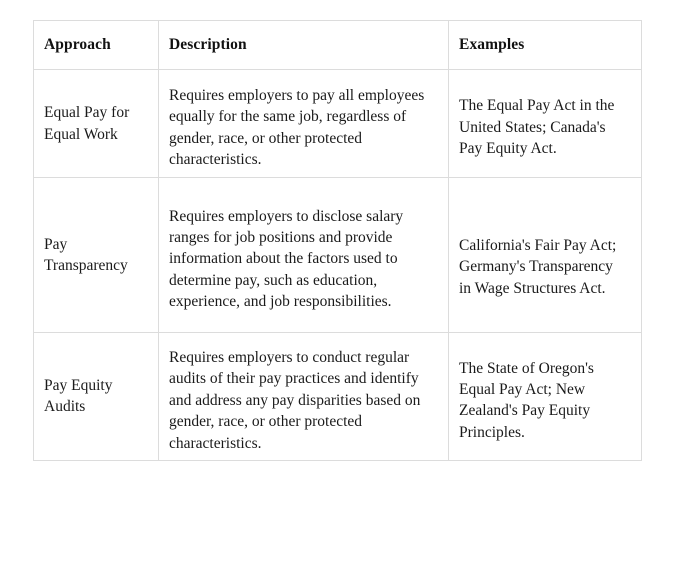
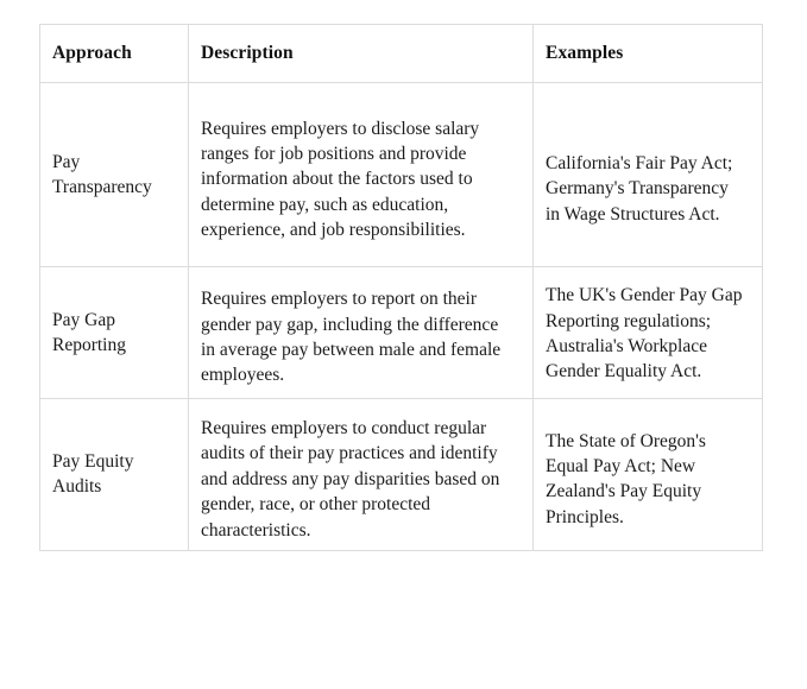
  Approach	Description	Examples
- Equal Pay for Equal Work	Requires employers to pay all employees equally for the same job, regardless of gender, race, or other protected characteristics.	The Equal Pay Act in the United States; Canada's Pay Equity Act.
  Pay Transparency	Requires employers to disclose salary ranges for job positions and provide information about the factors used to determine pay, such as education, experience, and job responsibilities.	California's Fair Pay Act; Germany's Transparency in Wage Structures Act.
+ Pay Gap Reporting	Requires employers to report on their gender pay gap, including the difference in average pay between male and female employees.	The UK's Gender Pay Gap Reporting regulations; Australia's Workplace Gender Equality Act.
  Pay Equity Audits	Requires employers to conduct regular audits of their pay practices and identify and address any pay disparities based on gender, race, or other protected characteristics.	The State of Oregon's Equal Pay Act; New Zealand's Pay Equity Principles.
